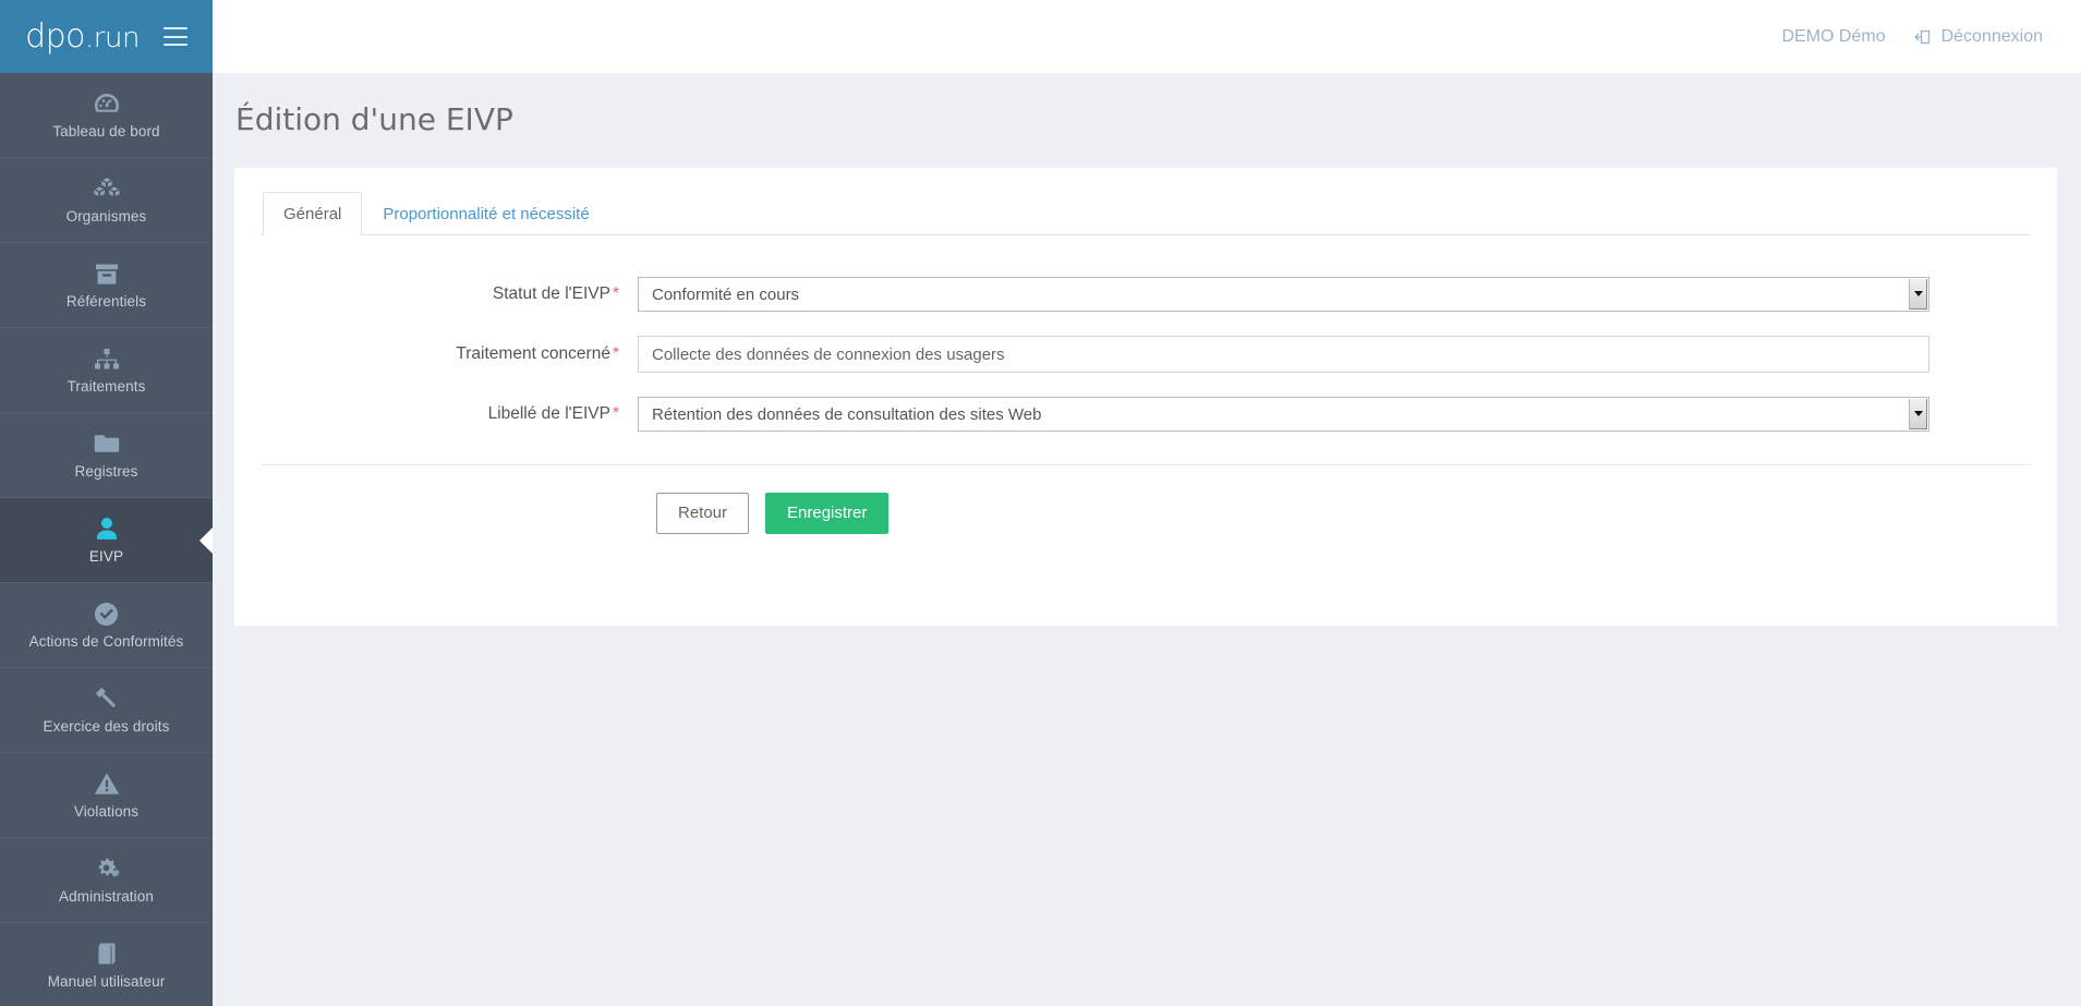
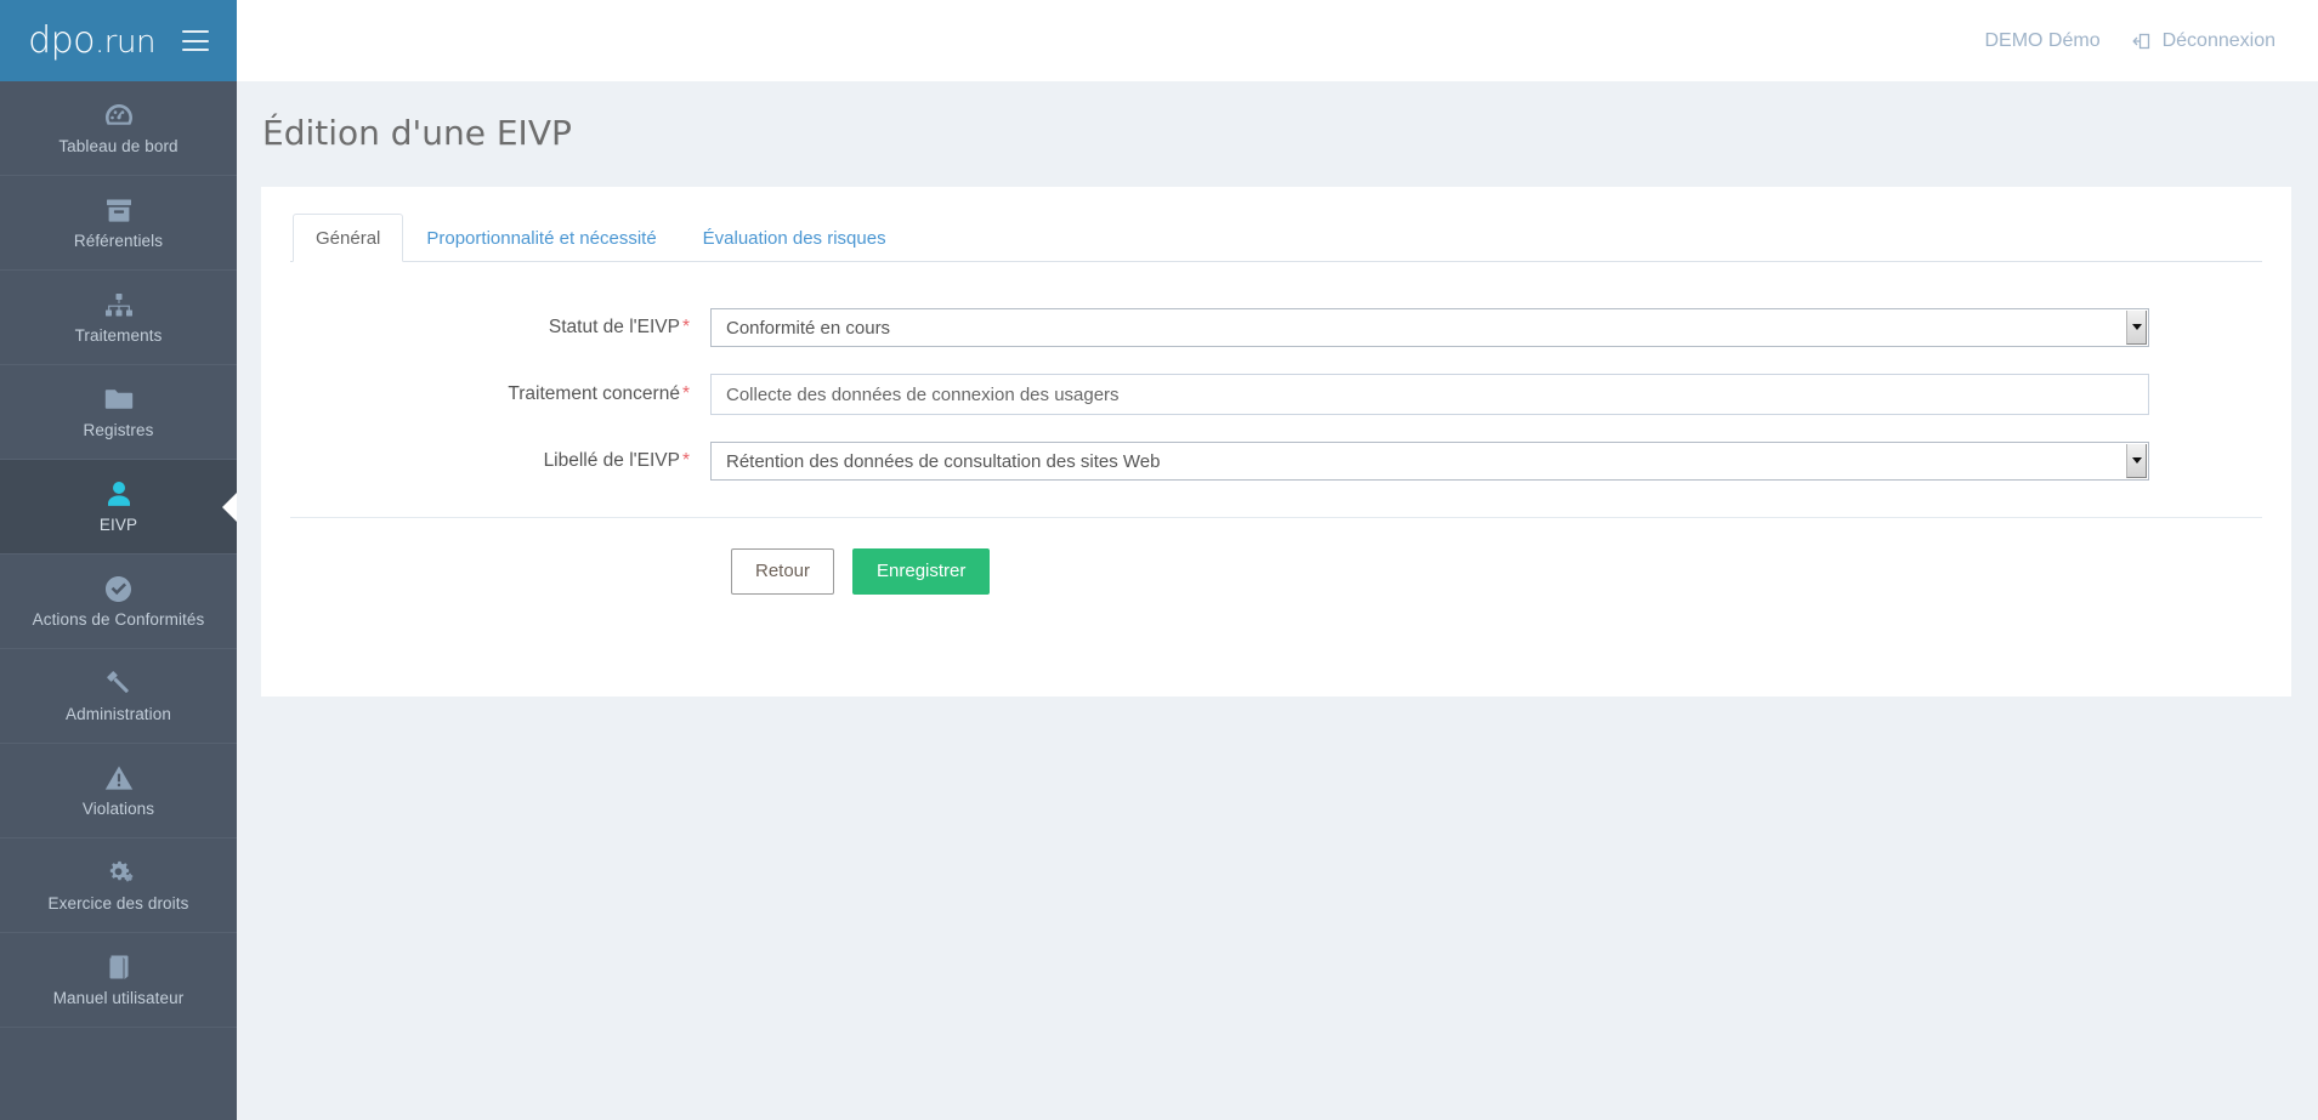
  dpo.run
  DEMO Démo
  Déconnexion
  Tableau de bord
- Organismes
  Référentiels
  Traitements
  Registres
  EIVP
  Actions de Conformités
- Exercice des droits
+ Administration
  Violations
- Administration
+ Exercice des droits
  Manuel utilisateur
  Édition d'une EIVP
  Général
  Proportionnalité et nécessité
+ Évaluation des risques
  Statut de l'EIVP*
  Conformité en cours
  Traitement concerné*
  Collecte des données de connexion des usagers
  Libellé de l'EIVP*
  Rétention des données de consultation des sites Web
  Retour
  Enregistrer
